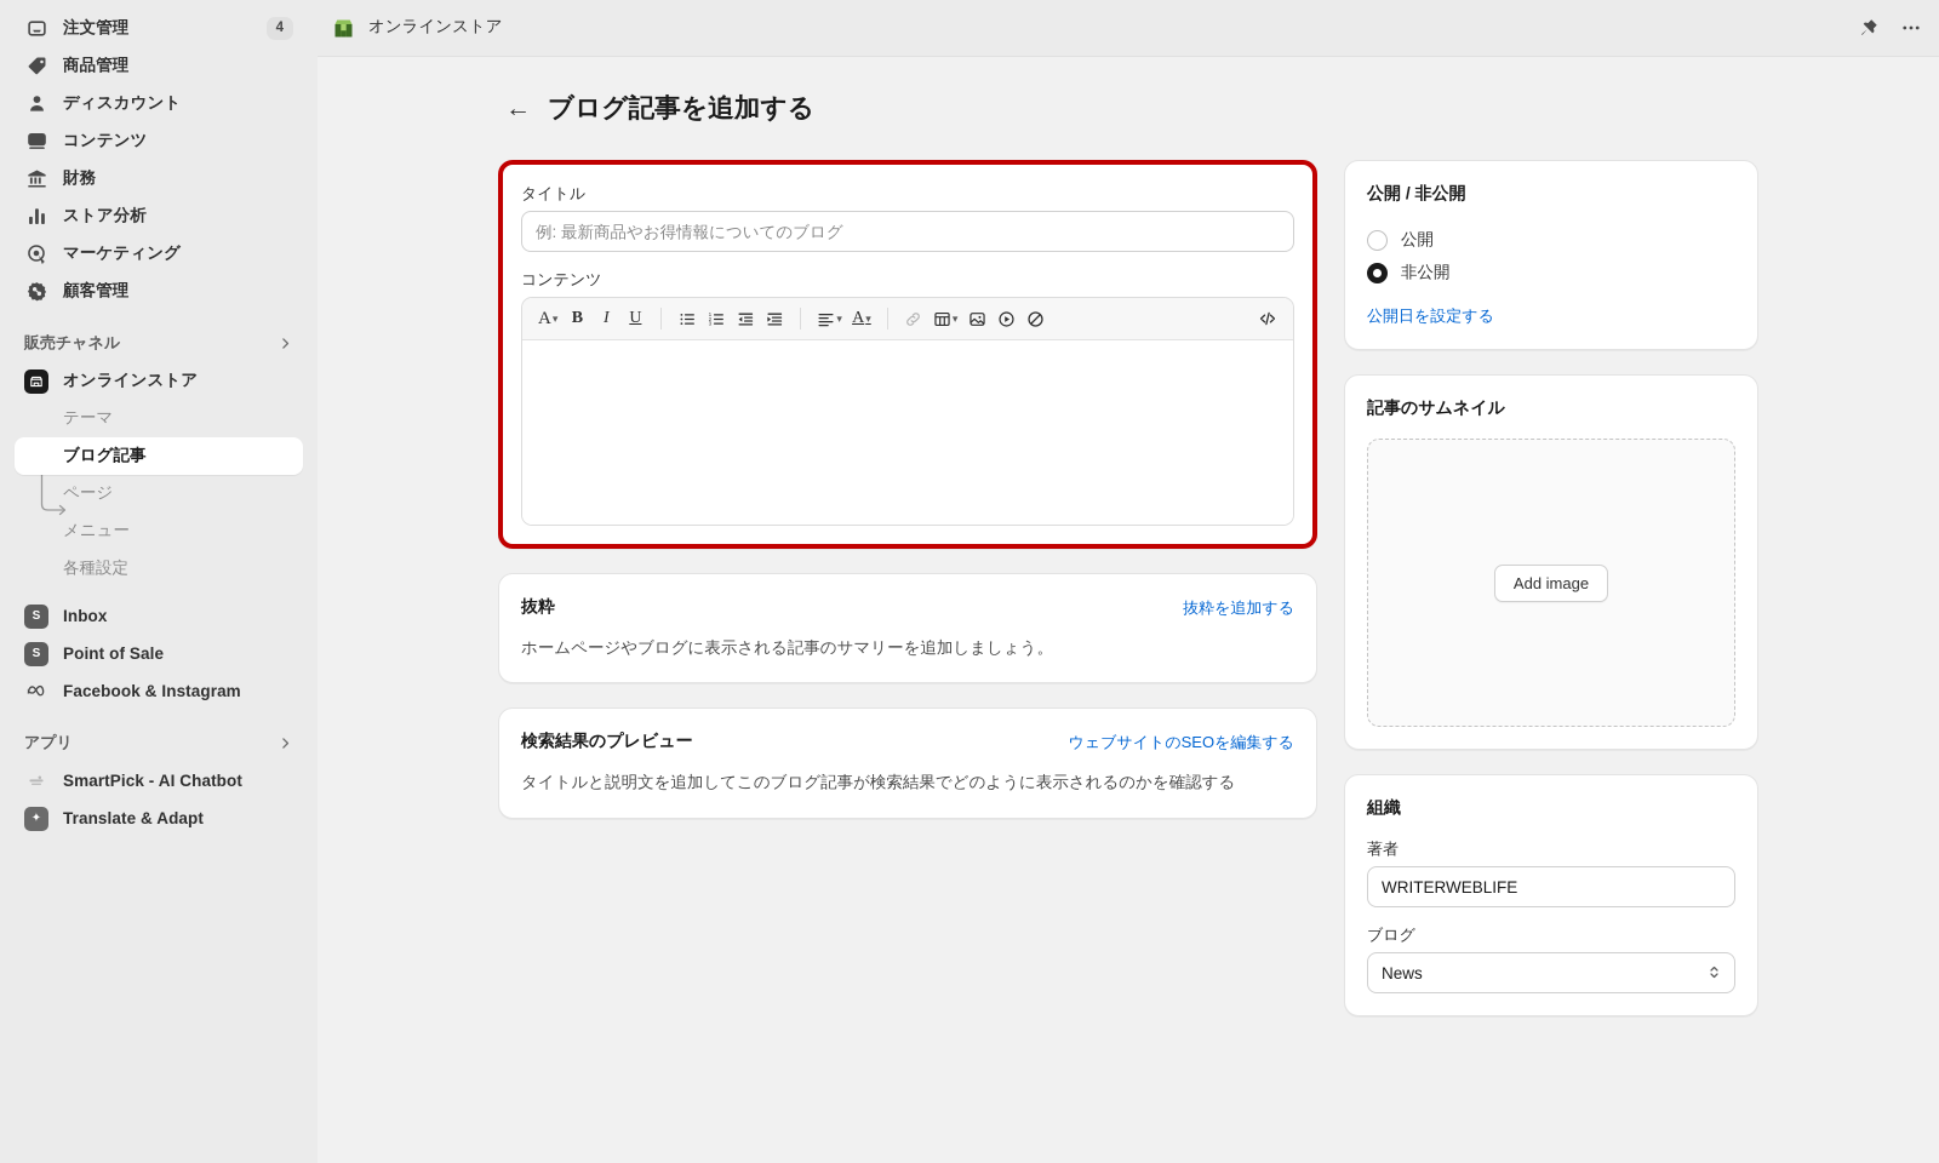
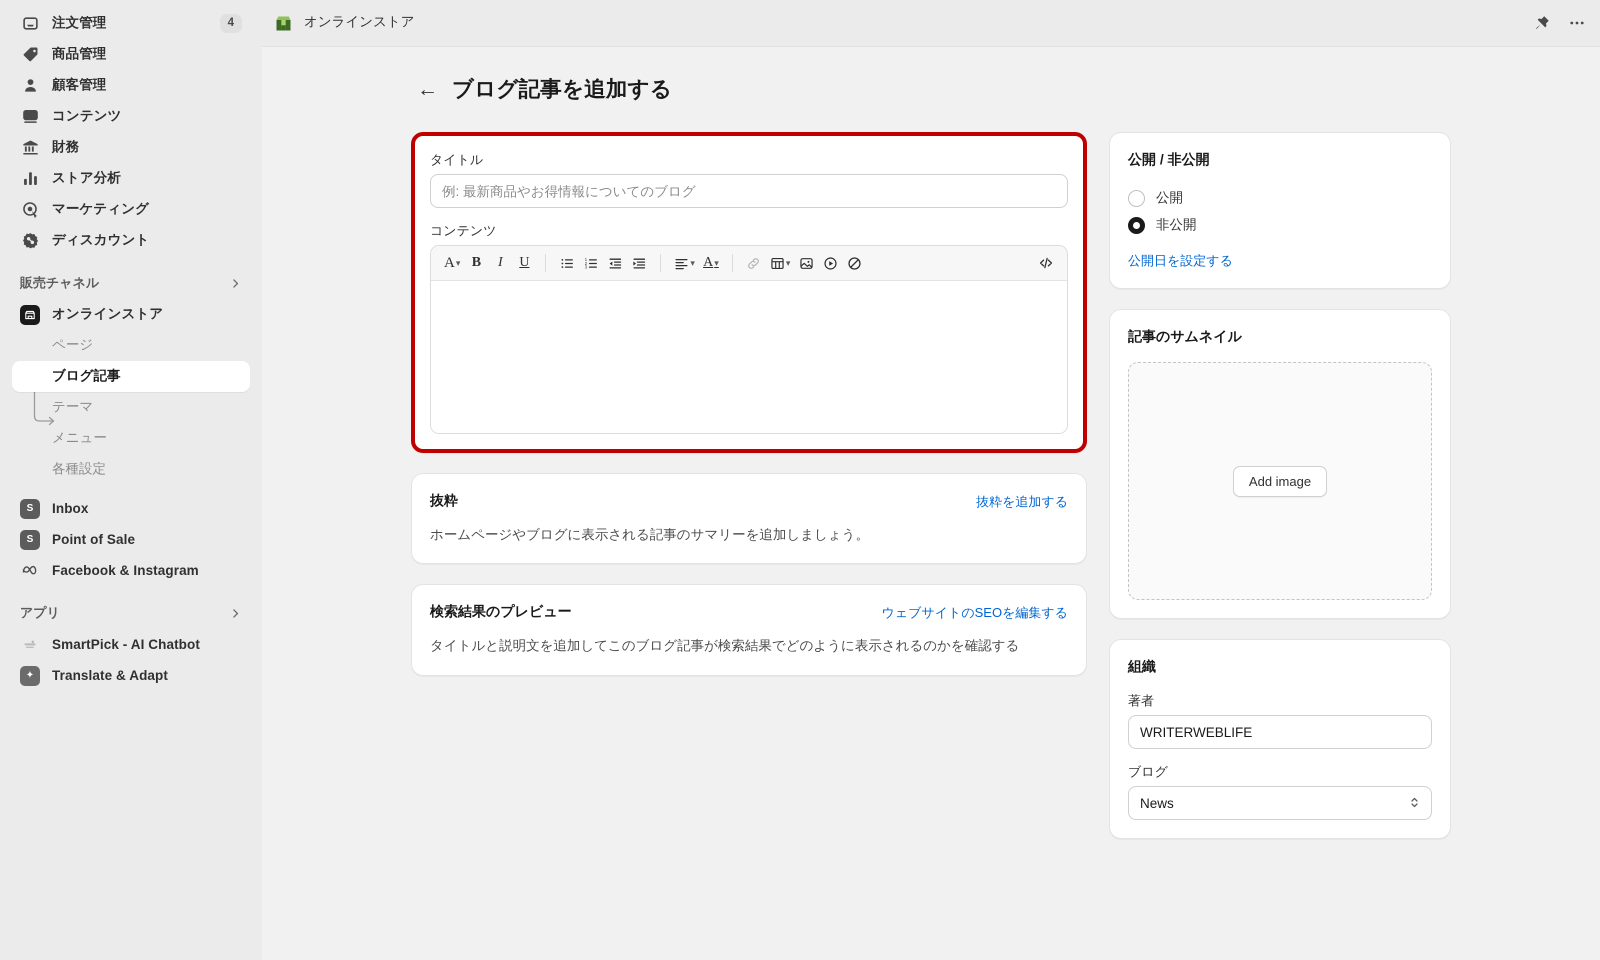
  注文管理
  4
  商品管理
- ディスカウント
+ 顧客管理
  コンテンツ
  財務
  ストア分析
  マーケティング
- 顧客管理
+ ディスカウント
  販売チャネル
  オンラインストア
- テーマ
+ ページ
  ブログ記事
- ページ
+ テーマ
  メニュー
  各種設定
  S
  Inbox
  S
  Point of Sale
  Facebook & Instagram
  アプリ
  SmartPick - AI Chatbot
  ✦
  Translate & Adapt
  オンラインストア
  ←
  ブログ記事を追加する
  タイトル
  例: 最新商品やお得情報についてのブログ
  コンテンツ
  A
  ▾
  B
  I
  U
  ▾
  A
  ▾
  ▾
  抜粋
  抜粋を追加する
  ホームページやブログに表示される記事のサマリーを追加しましょう。
  検索結果のプレビュー
  ウェブサイトのSEOを編集する
  タイトルと説明文を追加してこのブログ記事が検索結果でどのように表示されるのかを確認する
  公開 / 非公開
  公開
  非公開
  公開日を設定する
  記事のサムネイル
  Add image
  組織
  著者
  WRITERWEBLIFE
  ブログ
  News
